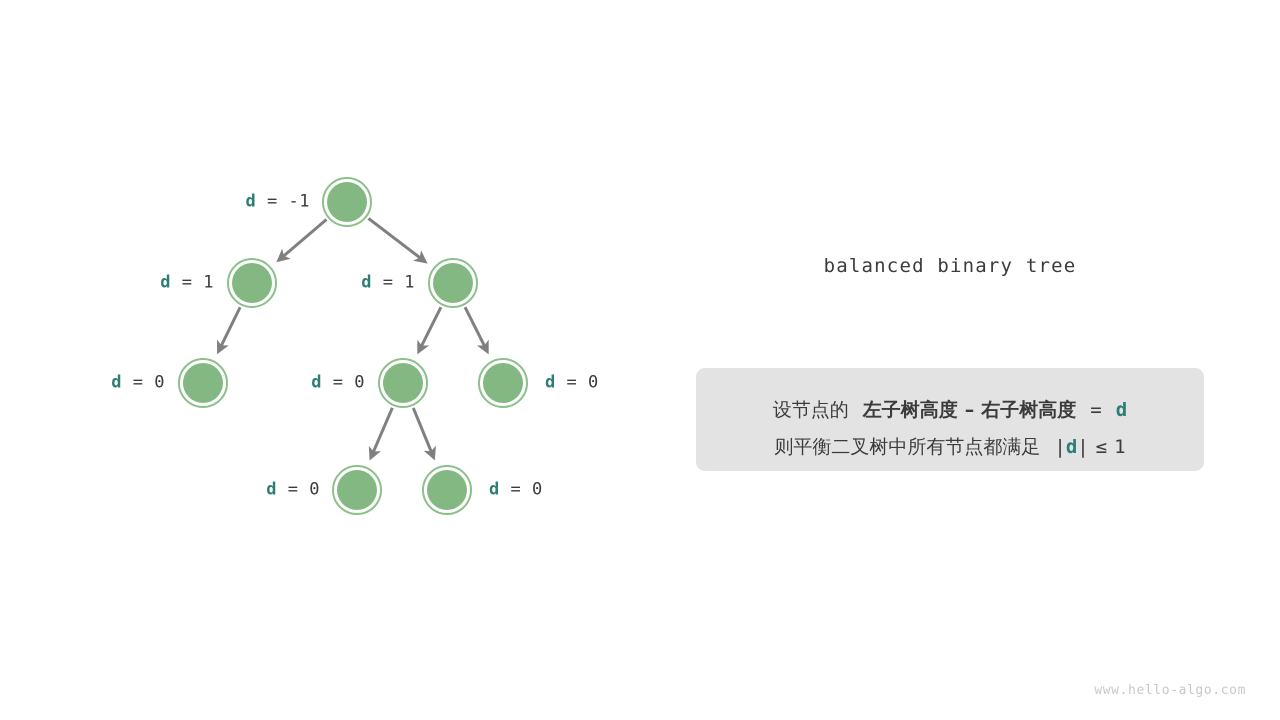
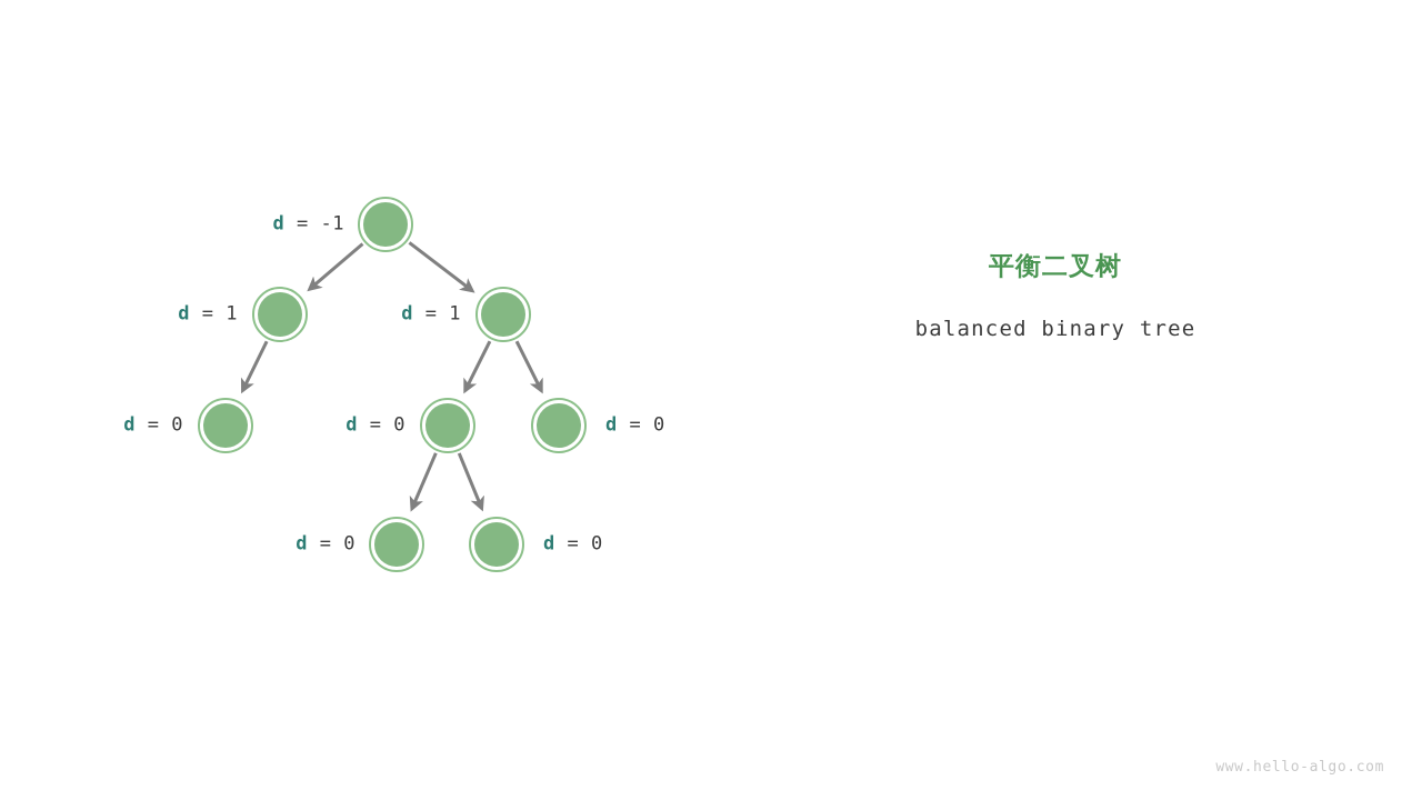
  d = -1
  d = 1
  d = 1
  d = 0
  d = 0
  d = 0
  d = 0
  d = 0
+ 平衡二叉树
  balanced binary tree
- 设节点的 左子树高度 – 右子树高度 = d
- 则平衡二叉树中所有节点都满足 |d| ≤ 1
  www.hello-algo.com
